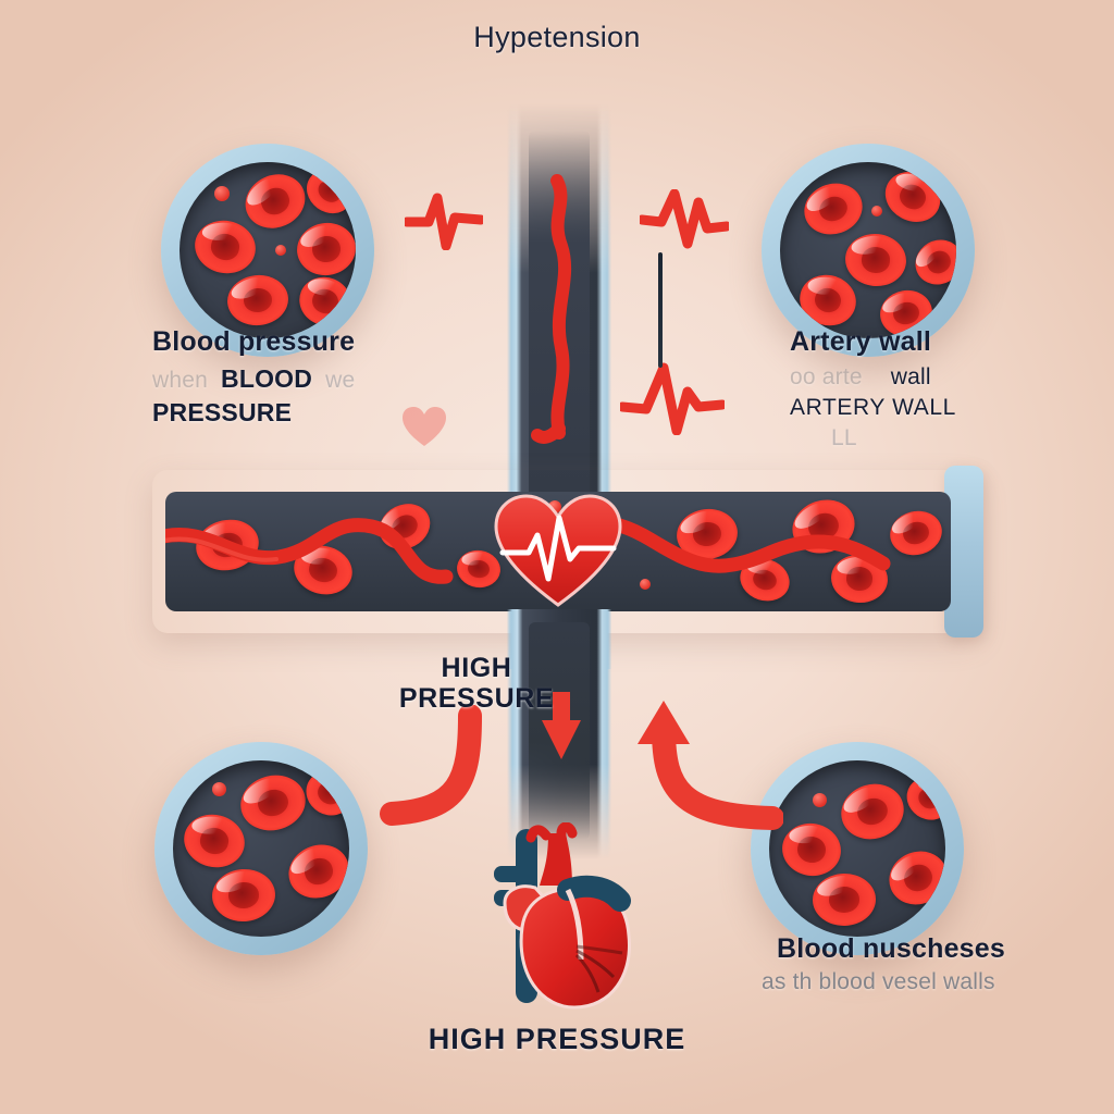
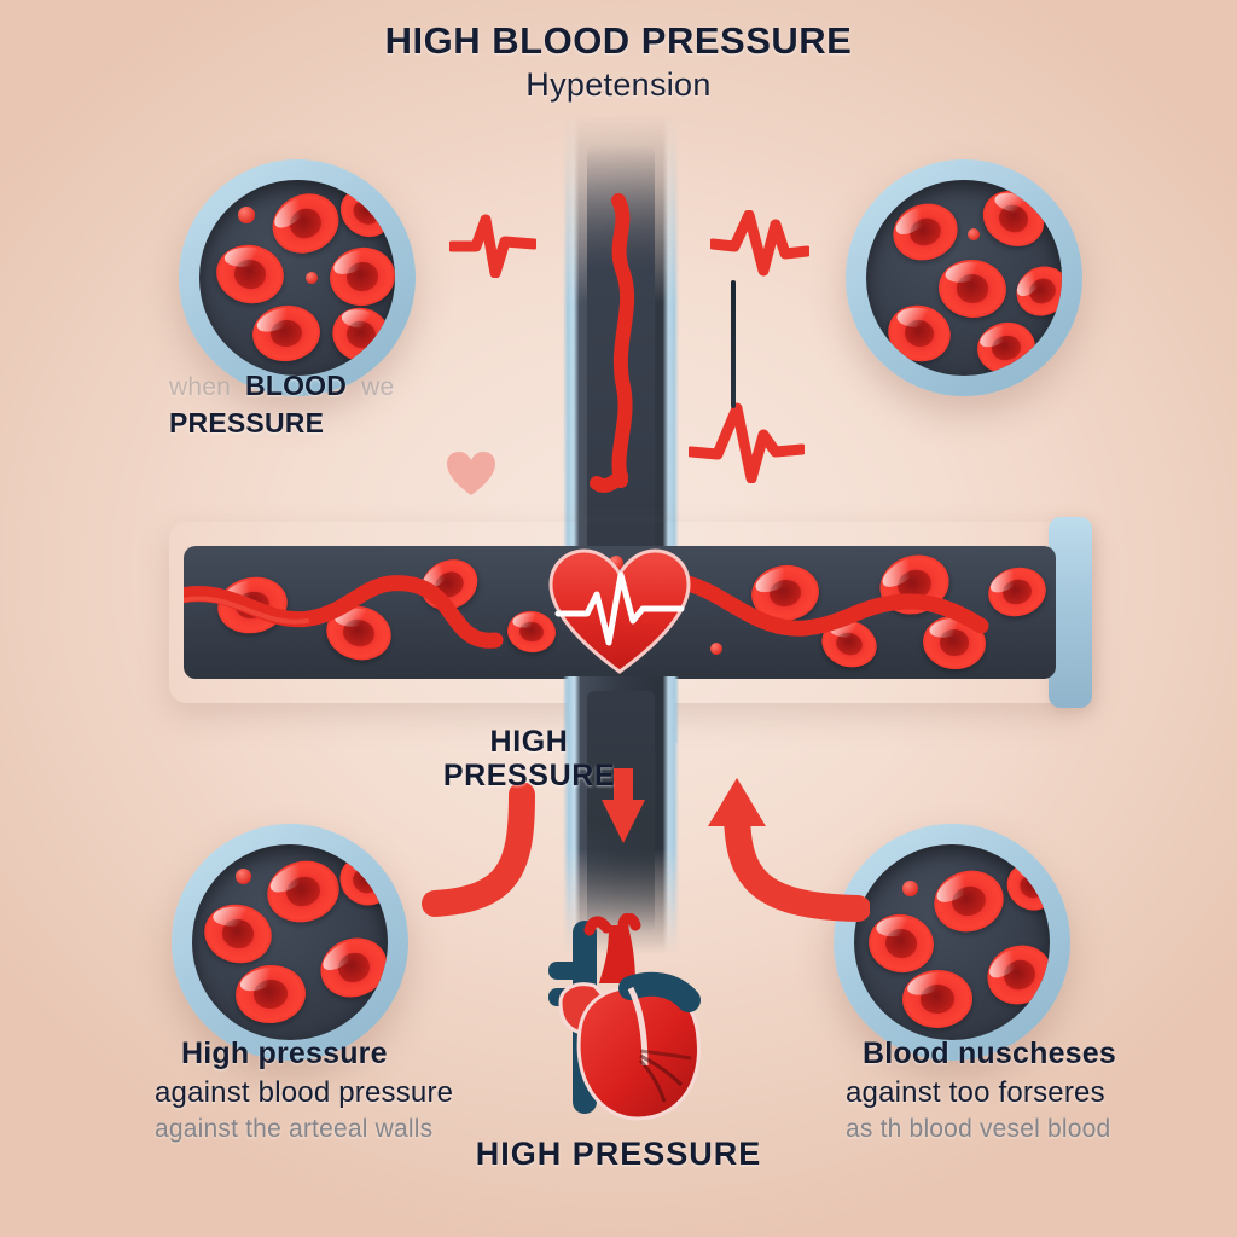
+ HIGH BLOOD PRESSURE
  Hypetension
- Blood pressure
  when
  BLOOD
  we
  PRESSURE
- Artery wall
- oo arte
- wall
- ARTERY WALL
- LL
  HIGH
  PRESSURE
+ High pressure
+ against blood pressure
+ against the arteeal walls
  Blood nuscheses
+ against too forseres
- as th blood vesel walls
+ as th blood vesel blood
  HIGH PRESSURE
